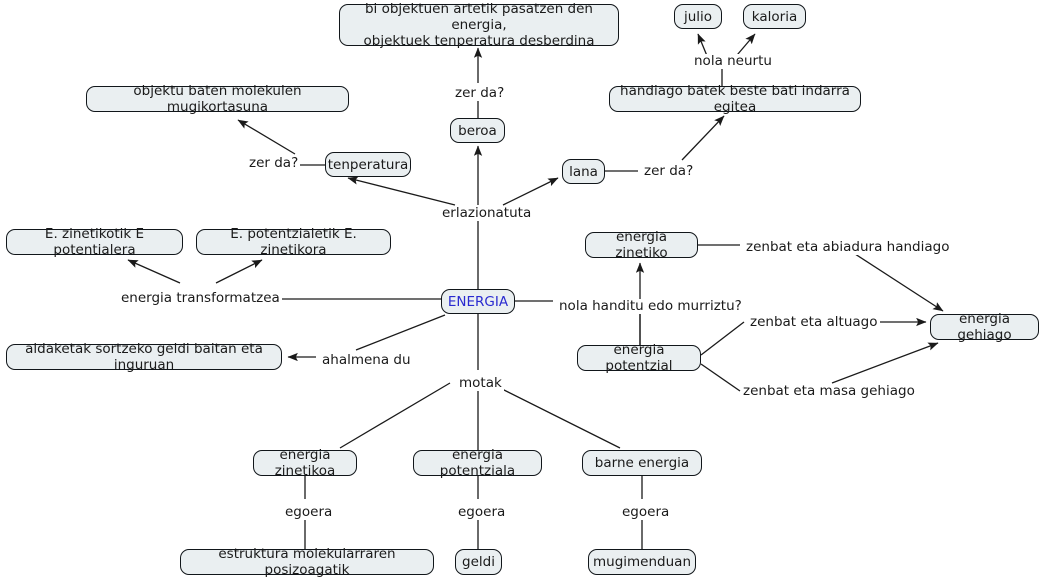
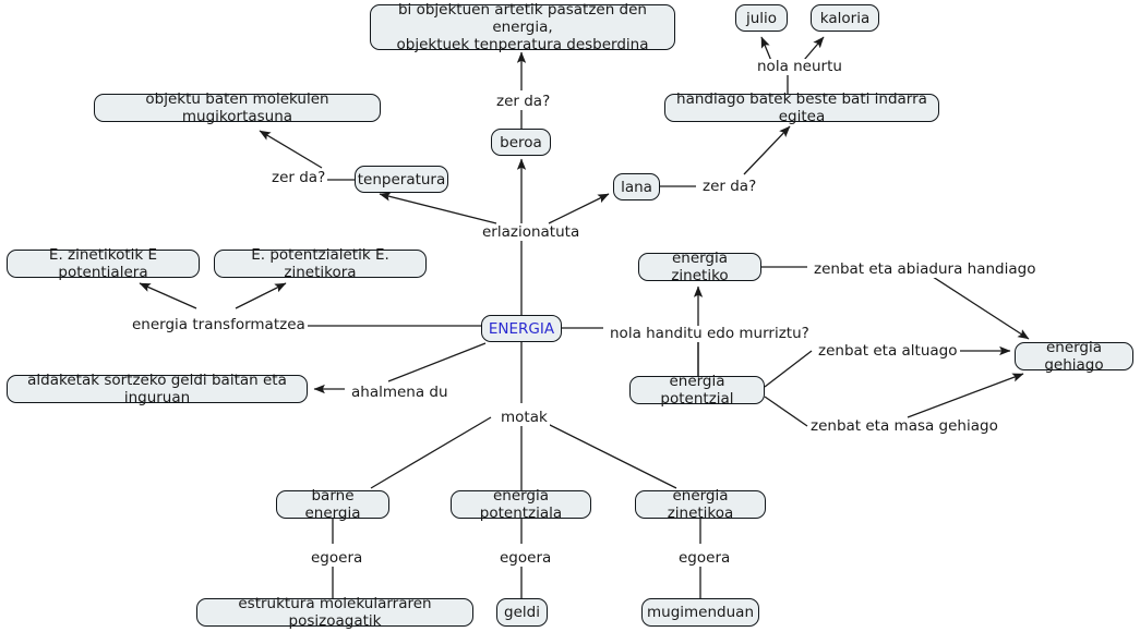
  bi objektuen artetik pasatzen den energia,
  objektuek tenperatura desberdina
  julio
  kaloria
  objektu baten molekulen mugikortasuna
  handiago batek beste bati indarra egitea
  beroa
  tenperatura
  lana
  E. zinetikotik E potentialera
  E. potentzialetik E. zinetikora
  energia zinetiko
  ENERGIA
  energia gehiago
  energia potentzial
  aldaketak sortzeko geldi baitan eta inguruan
- energia zinetikoa
+ barne energia
  energia potentziala
- barne energia
+ energia zinetikoa
  estruktura molekularraren posizoagatik
  geldi
  mugimenduan
  zer da?
  nola neurtu
  zer da?
  zer da?
  erlazionatuta
  energia transformatzea
  nola handitu edo murriztu?
  zenbat eta abiadura handiago
  zenbat eta altuago
  zenbat eta masa gehiago
  ahalmena du
  motak
  egoera
  egoera
  egoera
